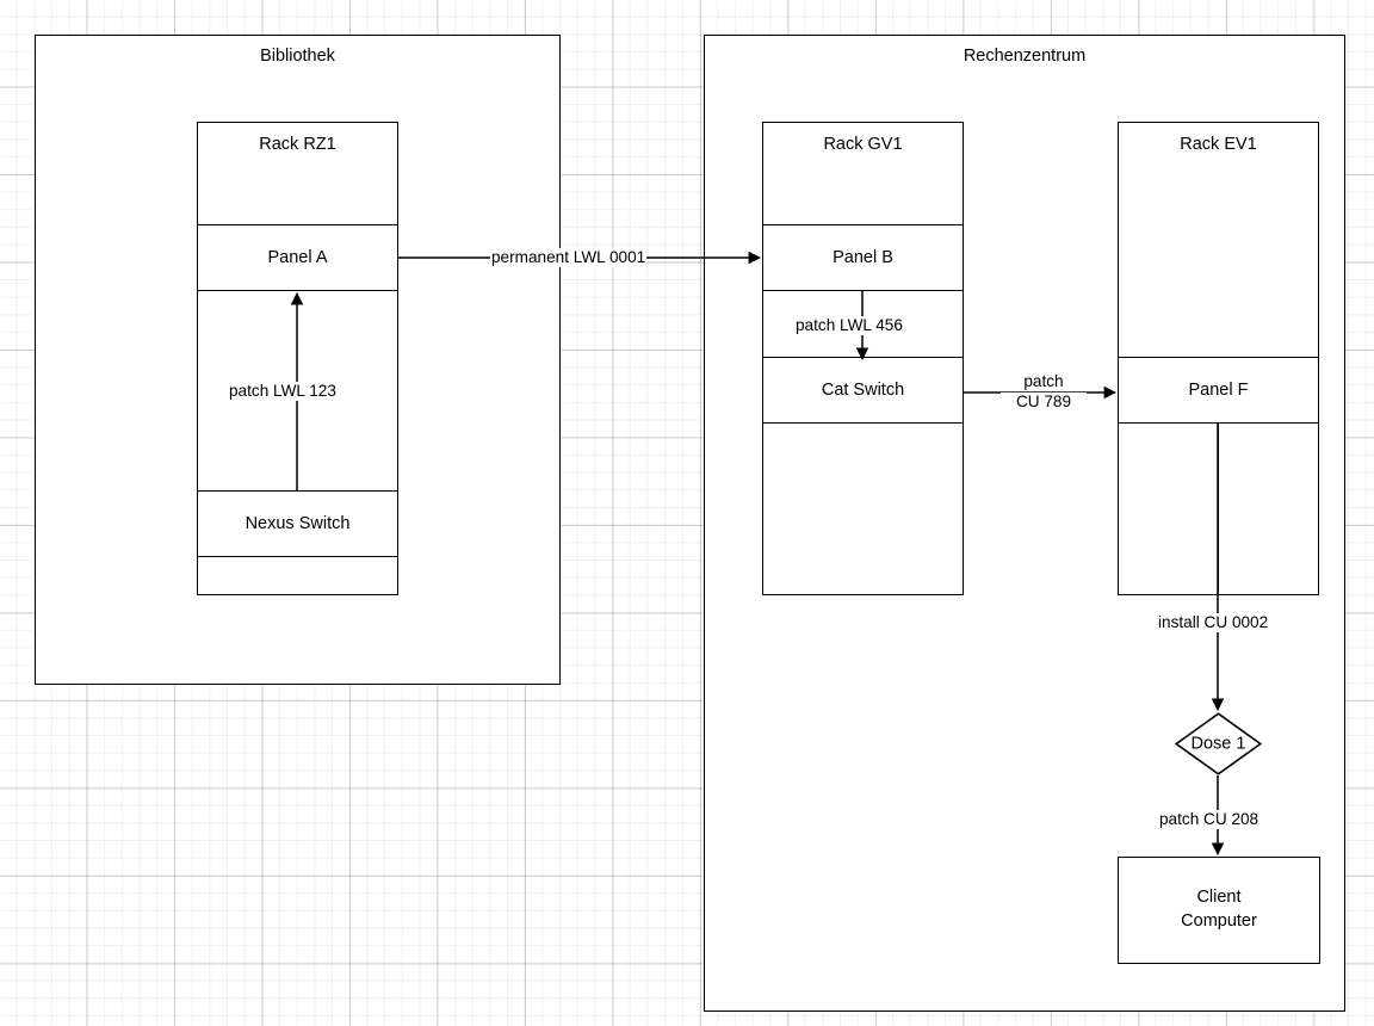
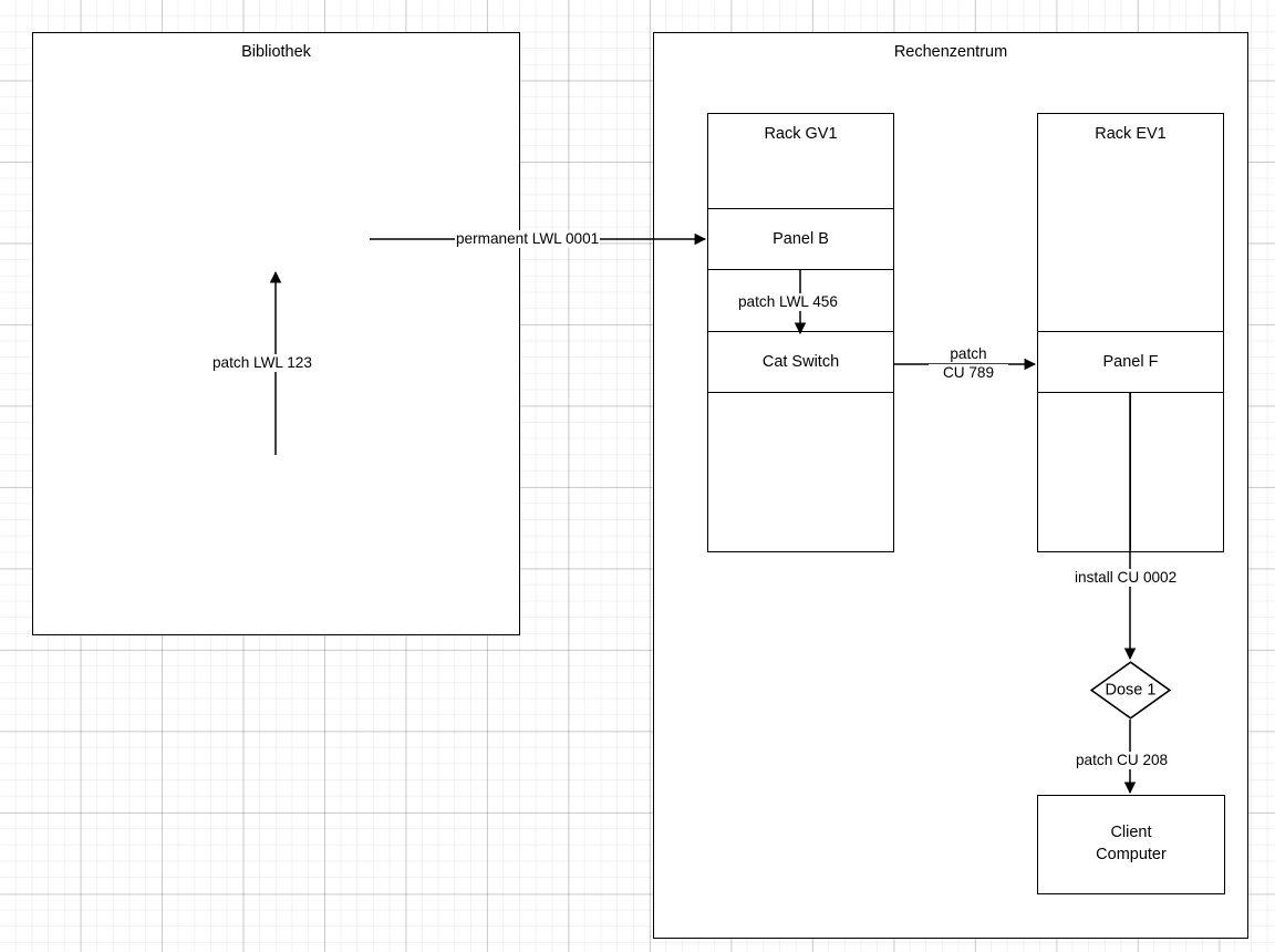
  Bibliothek
- Rack RZ1
- Panel A
- Nexus Switch
  Rechenzentrum
  Rack GV1
  Panel B
  Cat Switch
  Rack EV1
  Panel F
  Dose 1
  Client
  Computer
  permanent LWL 0001
  patch LWL 123
  patch LWL 456
  patch
  CU 789
  install CU 0002
  patch CU 208
